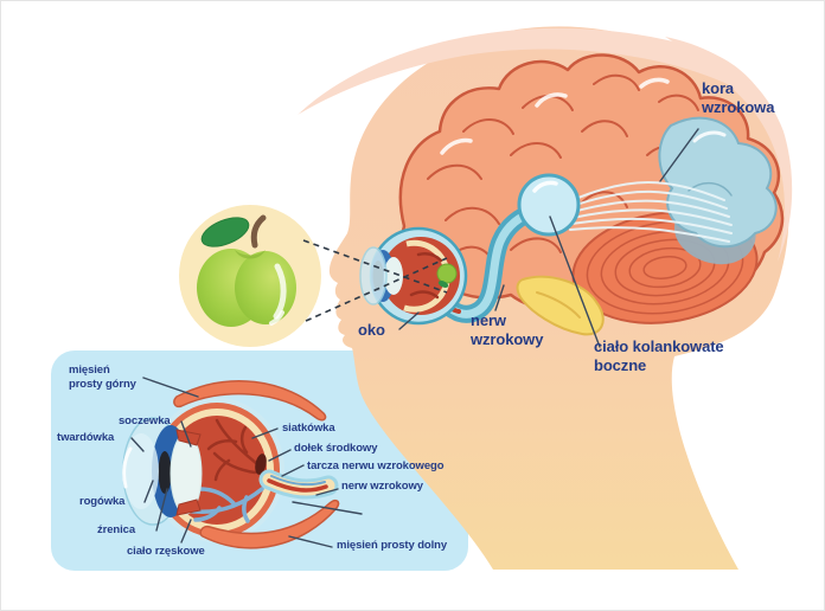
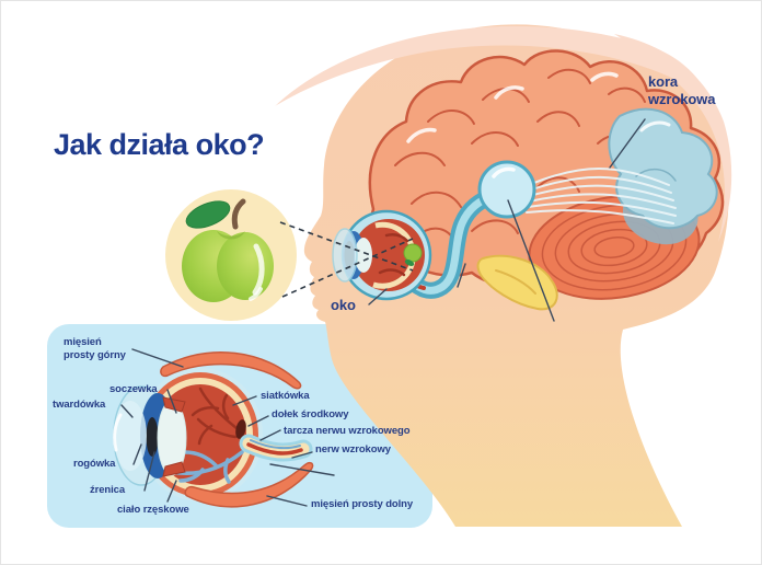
+ Jak działa oko?
  kora
  wzrokowa
  oko
- nerw
- wzrokowy
- ciało kolankowate
- boczne
  mięsień
  prosty górny
  soczewka
  twardówka
  rogówka
  źrenica
  ciało rzęskowe
  siatkówka
  dołek środkowy
  tarcza nerwu wzrokowego
  nerw wzrokowy
  mięsień prosty dolny
